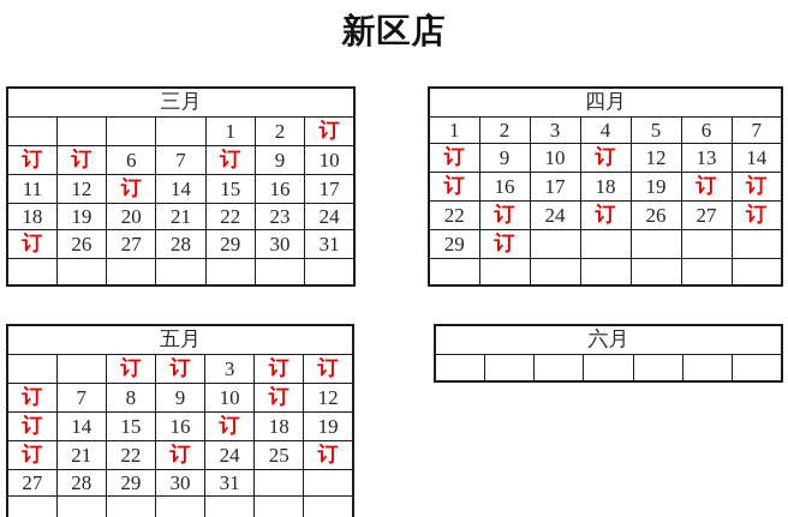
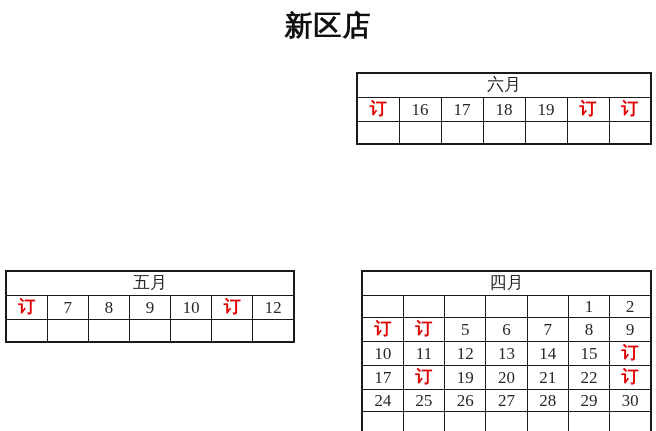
  新区店
- 三月
- 				1	2	订
- 订	订	6	7	订	9	10
- 11	12	订	14	15	16	17
- 18	19	20	21	22	23	24
- 订	26	27	28	29	30	31
- 四月
+ 六月
- 1	2	3	4	5	6	7
- 订	9	10	订	12	13	14
  订	16	17	18	19	订	订
- 22	订	24	订	26	27	订
- 29	订
  五月
- 		订	订	3	订	订
  订	7	8	9	10	订	12
- 订	14	15	16	订	18	19
- 订	21	22	订	24	25	订
- 27	28	29	30	31
- 六月
+ 四月
+ 					1	2
+ 订	订	5	6	7	8	9
+ 10	11	12	13	14	15	订
+ 17	订	19	20	21	22	订
+ 24	25	26	27	28	29	30
